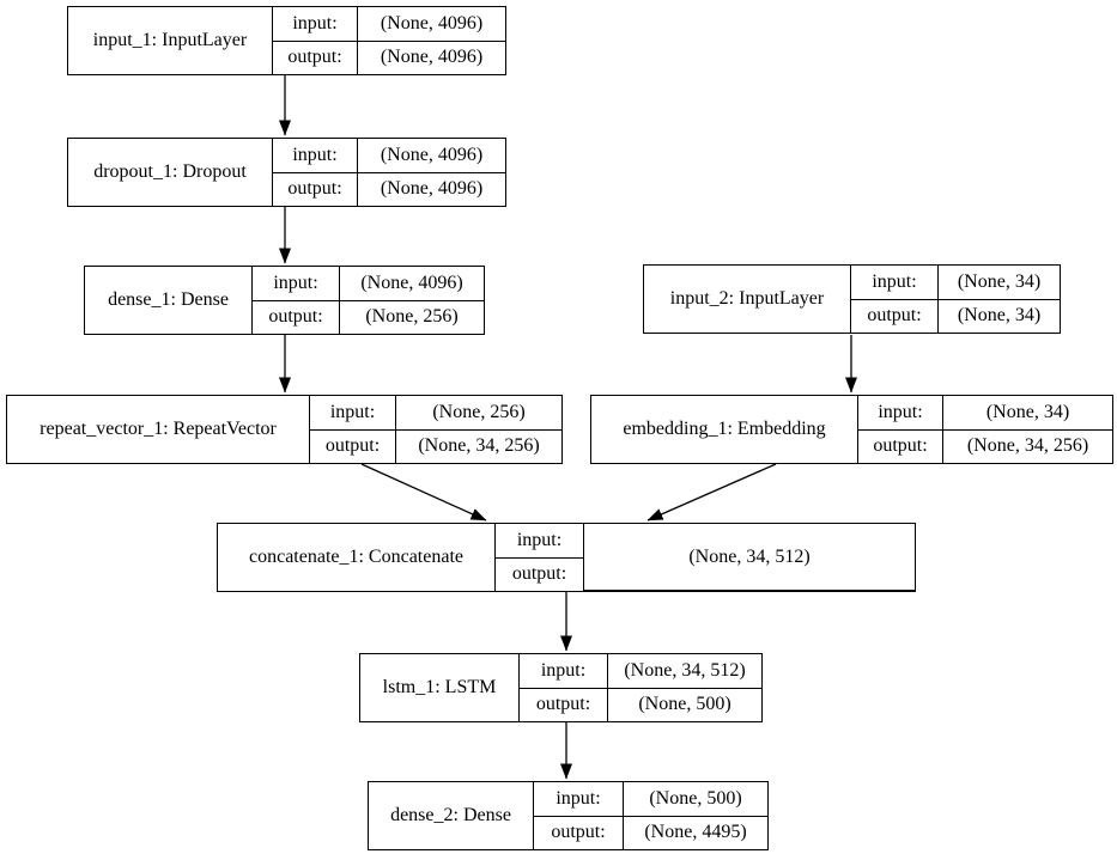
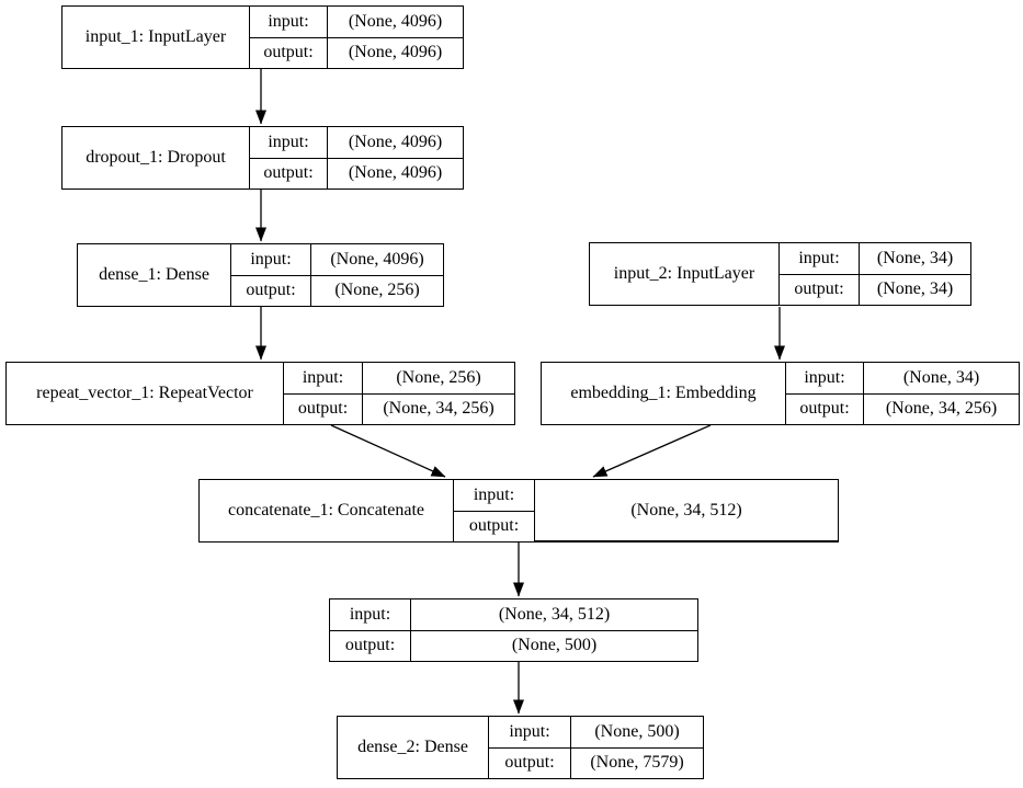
  input_1: InputLayer
  input:
  output:
  (None, 4096)
  (None, 4096)
  dropout_1: Dropout
  input:
  output:
  (None, 4096)
  (None, 4096)
  dense_1: Dense
  input:
  output:
  (None, 4096)
  (None, 256)
  input_2: InputLayer
  input:
  output:
  (None, 34)
  (None, 34)
  repeat_vector_1: RepeatVector
  input:
  output:
  (None, 256)
  (None, 34, 256)
  embedding_1: Embedding
  input:
  output:
  (None, 34)
  (None, 34, 256)
  concatenate_1: Concatenate
  input:
  output:
  (None, 34, 512)
- lstm_1: LSTM
  input:
  output:
  (None, 34, 512)
  (None, 500)
  dense_2: Dense
  input:
  output:
  (None, 500)
- (None, 4495)
+ (None, 7579)
